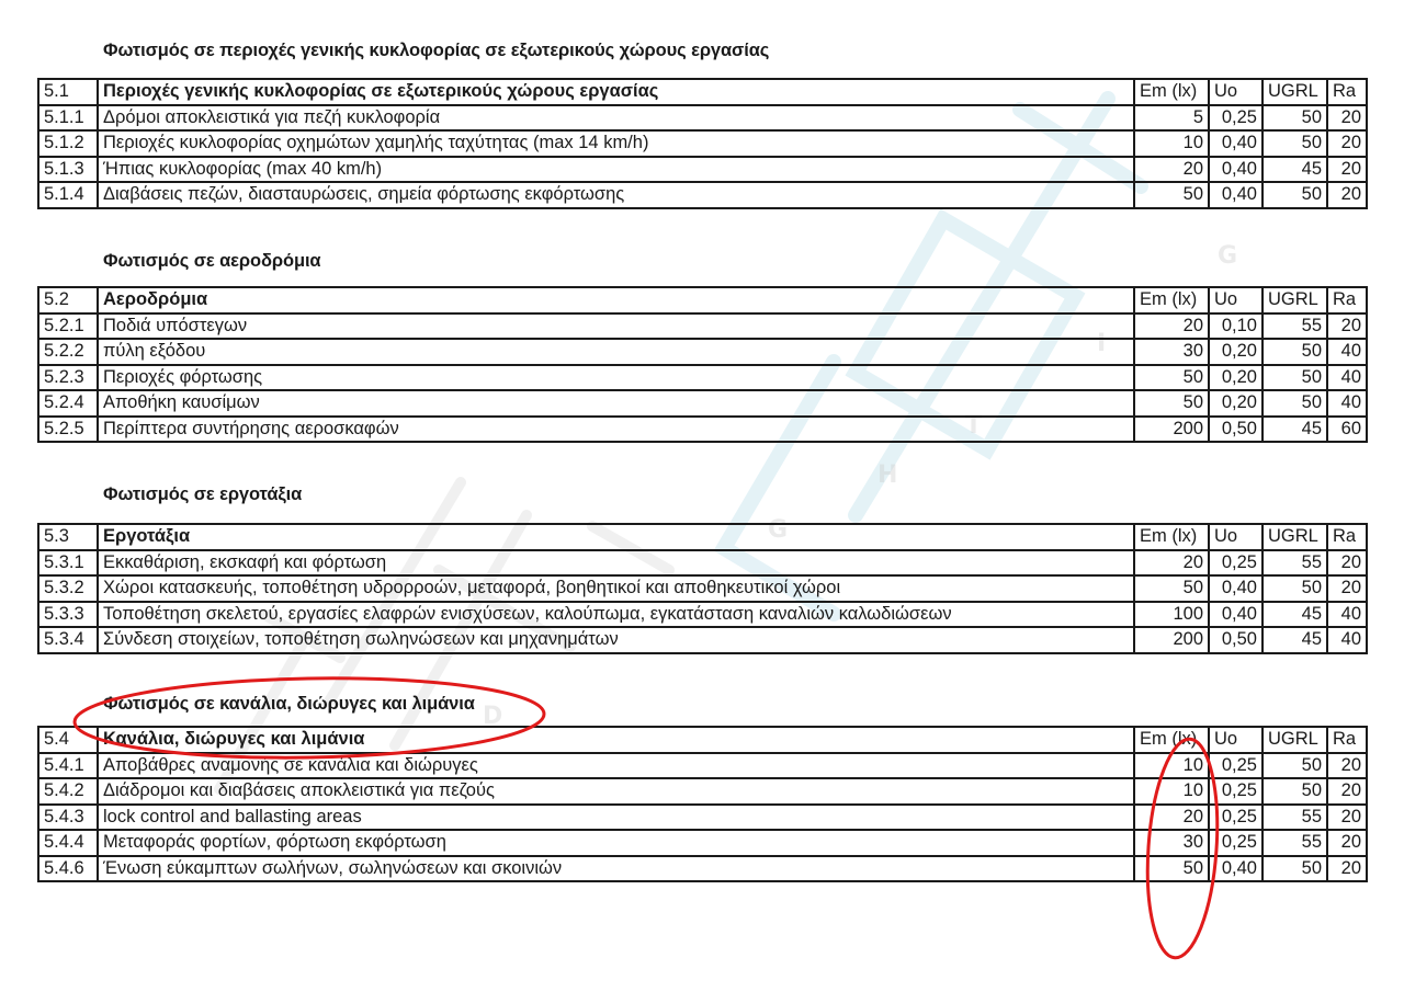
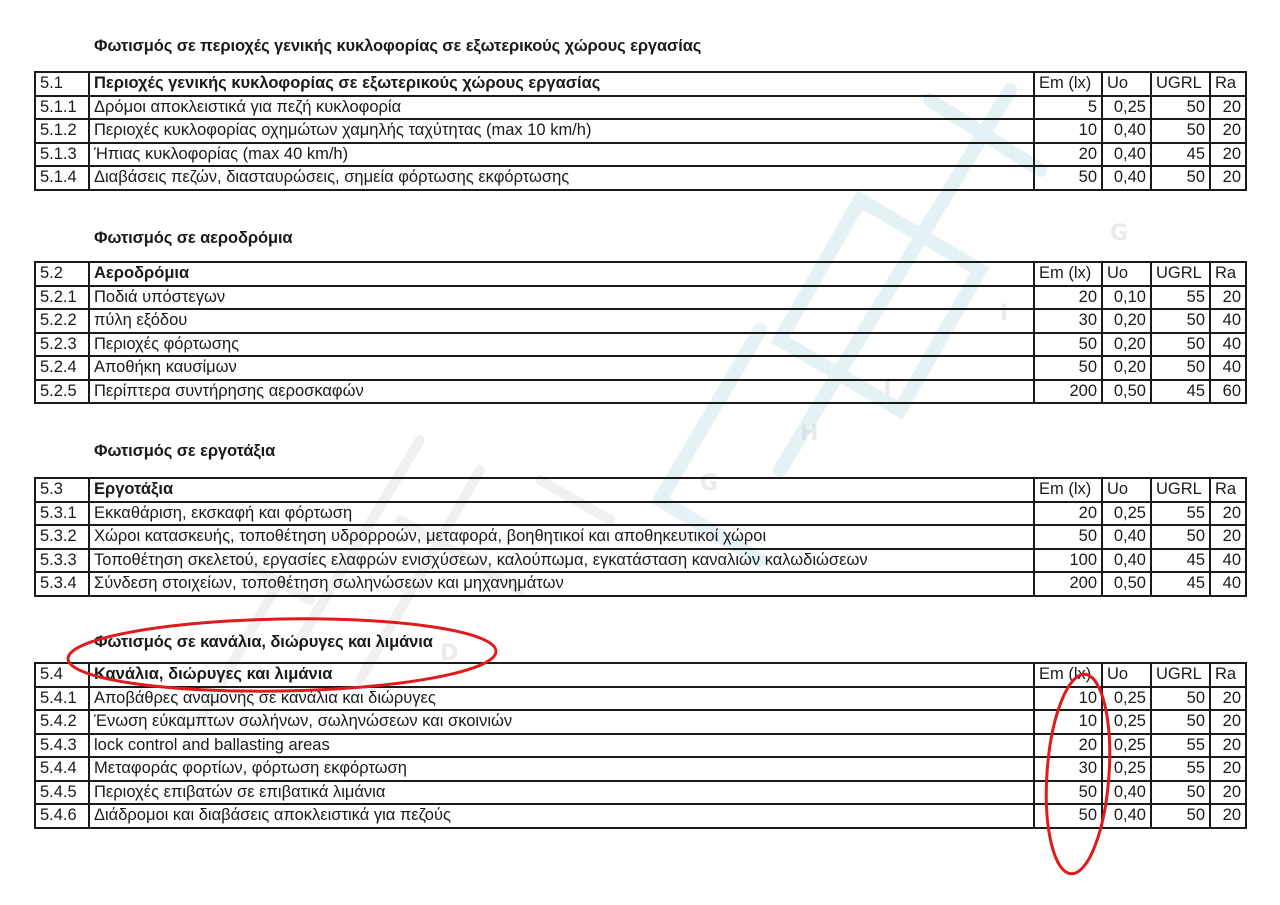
  I
  T
  H
  G
  D
  Φωτισμός σε περιοχές γενικής κυκλοφορίας σε εξωτερικούς χώρους εργασίας
  5.1	Περιοχές γενικής κυκλοφορίας σε εξωτερικούς χώρους εργασίας	Em (lx)	Uo	UGRL	Ra
  5.1.1	Δρόμοι αποκλειστικά για πεζή κυκλοφορία	5	0,25	50	20
- 5.1.2	Περιοχές κυκλοφορίας οχημώτων χαμηλής ταχύτητας (max 14 km/h)	10	0,40	50	20
+ 5.1.2	Περιοχές κυκλοφορίας οχημώτων χαμηλής ταχύτητας (max 10 km/h)	10	0,40	50	20
  5.1.3	Ήπιας κυκλοφορίας (max 40 km/h)	20	0,40	45	20
  5.1.4	Διαβάσεις πεζών, διασταυρώσεις, σημεία φόρτωσης εκφόρτωσης	50	0,40	50	20
  Φωτισμός σε αεροδρόμια
  5.2	Αεροδρόμια	Em (lx)	Uo	UGRL	Ra
  5.2.1	Ποδιά υπόστεγων	20	0,10	55	20
  5.2.2	πύλη εξόδου	30	0,20	50	40
  5.2.3	Περιοχές φόρτωσης	50	0,20	50	40
  5.2.4	Αποθήκη καυσίμων	50	0,20	50	40
  5.2.5	Περίπτερα συντήρησης αεροσκαφών	200	0,50	45	60
  Φωτισμός σε εργοτάξια
  5.3	Εργοτάξια	Em (lx)	Uo	UGRL	Ra
  5.3.1	Εκκαθάριση, εκσκαφή και φόρτωση	20	0,25	55	20
  5.3.2	Χώροι κατασκευής, τοποθέτηση υδρορροών, μεταφορά, βοηθητικοί και αποθηκευτικοί χώροι	50	0,40	50	20
  5.3.3	Τοποθέτηση σκελετού, εργασίες ελαφρών ενισχύσεων, καλούπωμα, εγκατάσταση καναλιών καλωδιώσεων	100	0,40	45	40
  5.3.4	Σύνδεση στοιχείων, τοποθέτηση σωληνώσεων και μηχανημάτων	200	0,50	45	40
  Φωτισμός σε κανάλια, διώρυγες και λιμάνια
  5.4	Κανάλια, διώρυγες και λιμάνια	Em (l	Uo	UGRL	Ra
  5.4.1	Αποβάθρες αναμονής σε κανάλια και διώρυγες	10	0,25	50	20
- 5.4.2	Διάδρομοι και διαβάσεις αποκλειστικά για πεζούς	10	0,25	50	20
+ 5.4.2	Ένωση εύκαμπτων σωλήνων, σωληνώσεων και σκοινιών	10	0,25	50	20
  5.4.3	lock control and ballasting areas	20	0,25	55	20
  5.4.4	Μεταφοράς φορτίων, φόρτωση εκφόρτωση	30	0,25	55	20
+ 5.4.5	Περιοχές επιβατών σε επιβατικά λιμάνια	50	0,40	50	20
- 5.4.6	Ένωση εύκαμπτων σωλήνων, σωληνώσεων και σκοινιών	50	0,40	50	20
+ 5.4.6	Διάδρομοι και διαβάσεις αποκλειστικά για πεζούς	50	0,40	50	20
